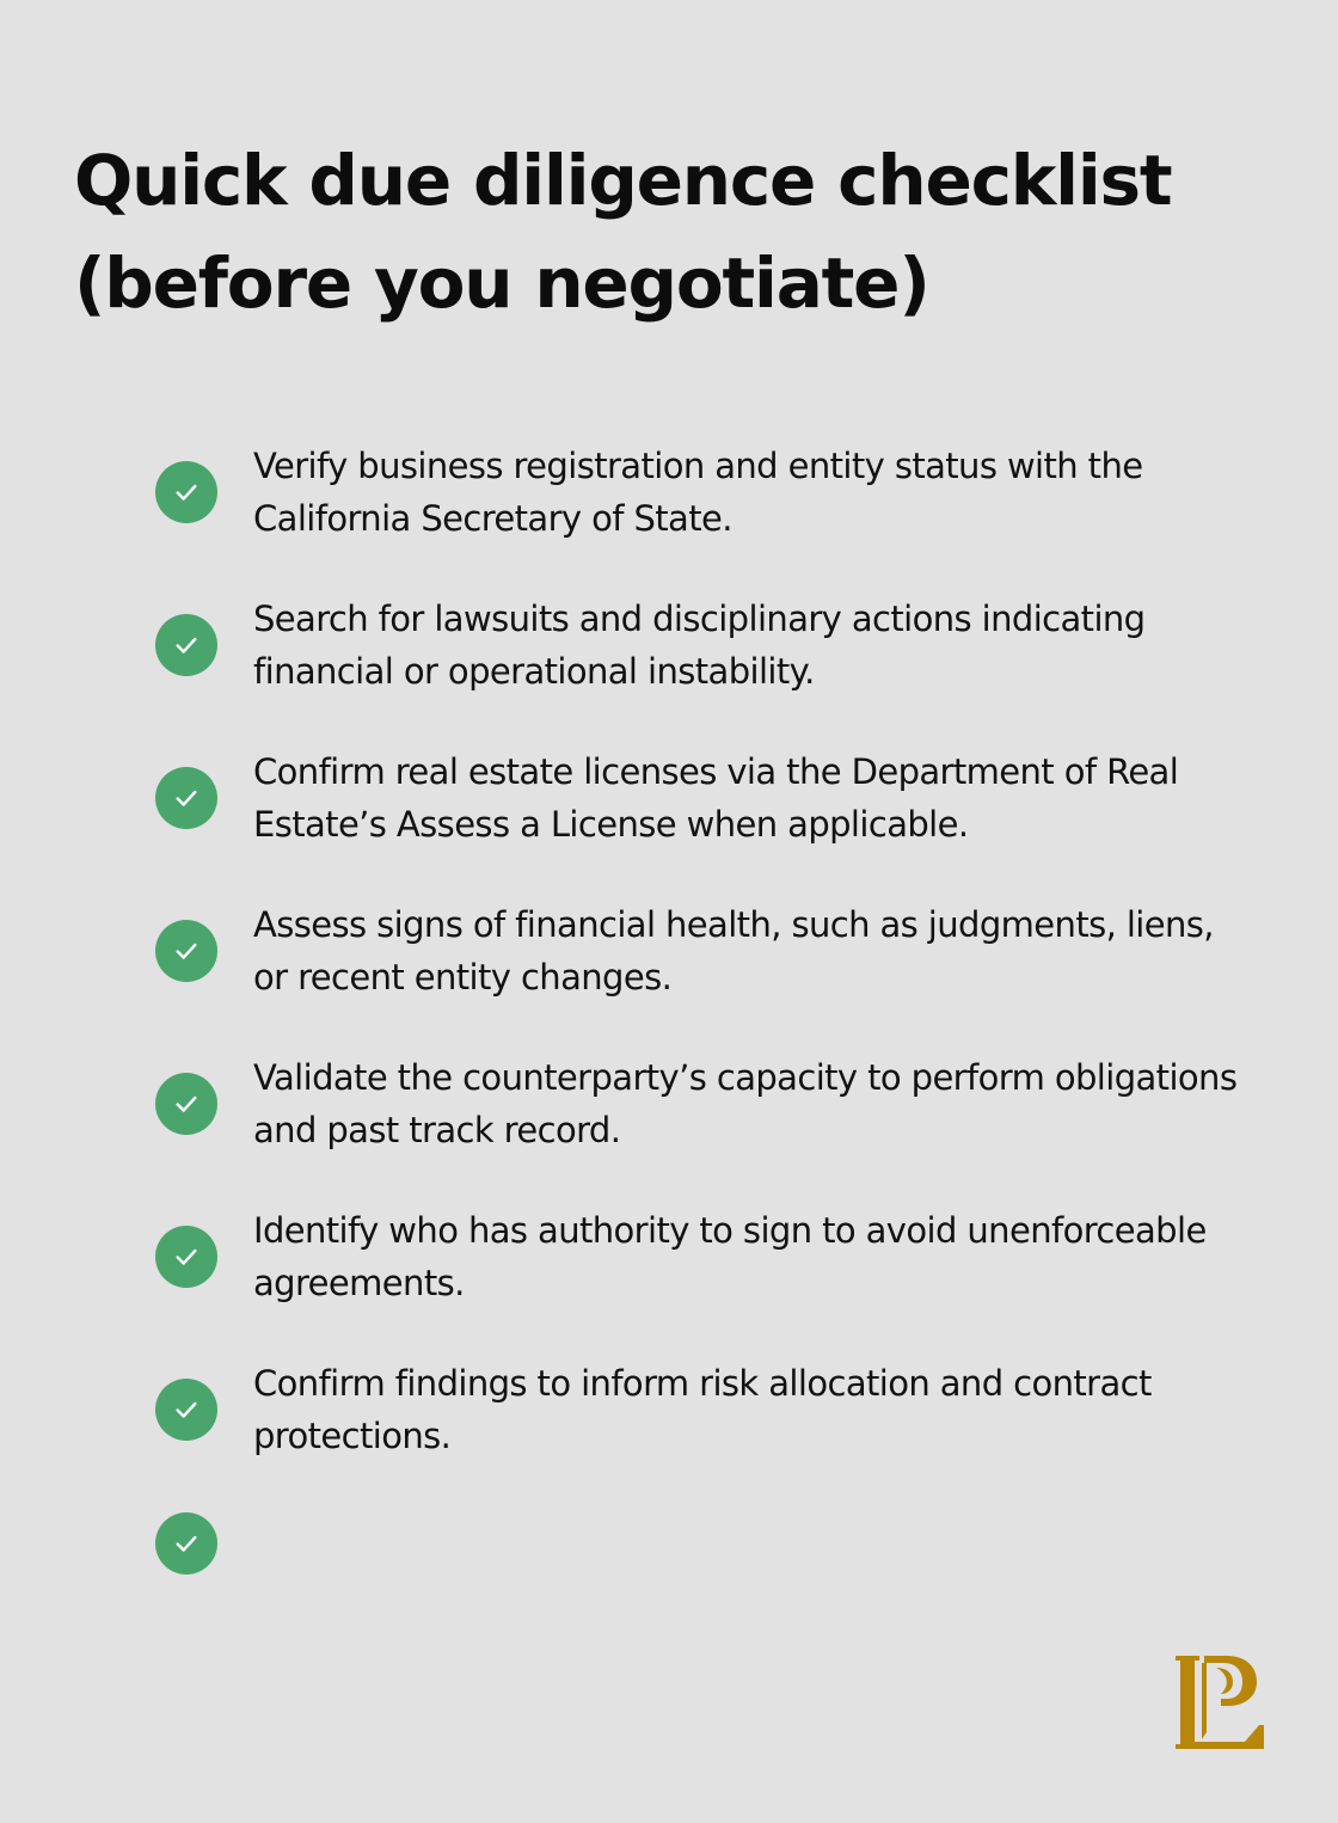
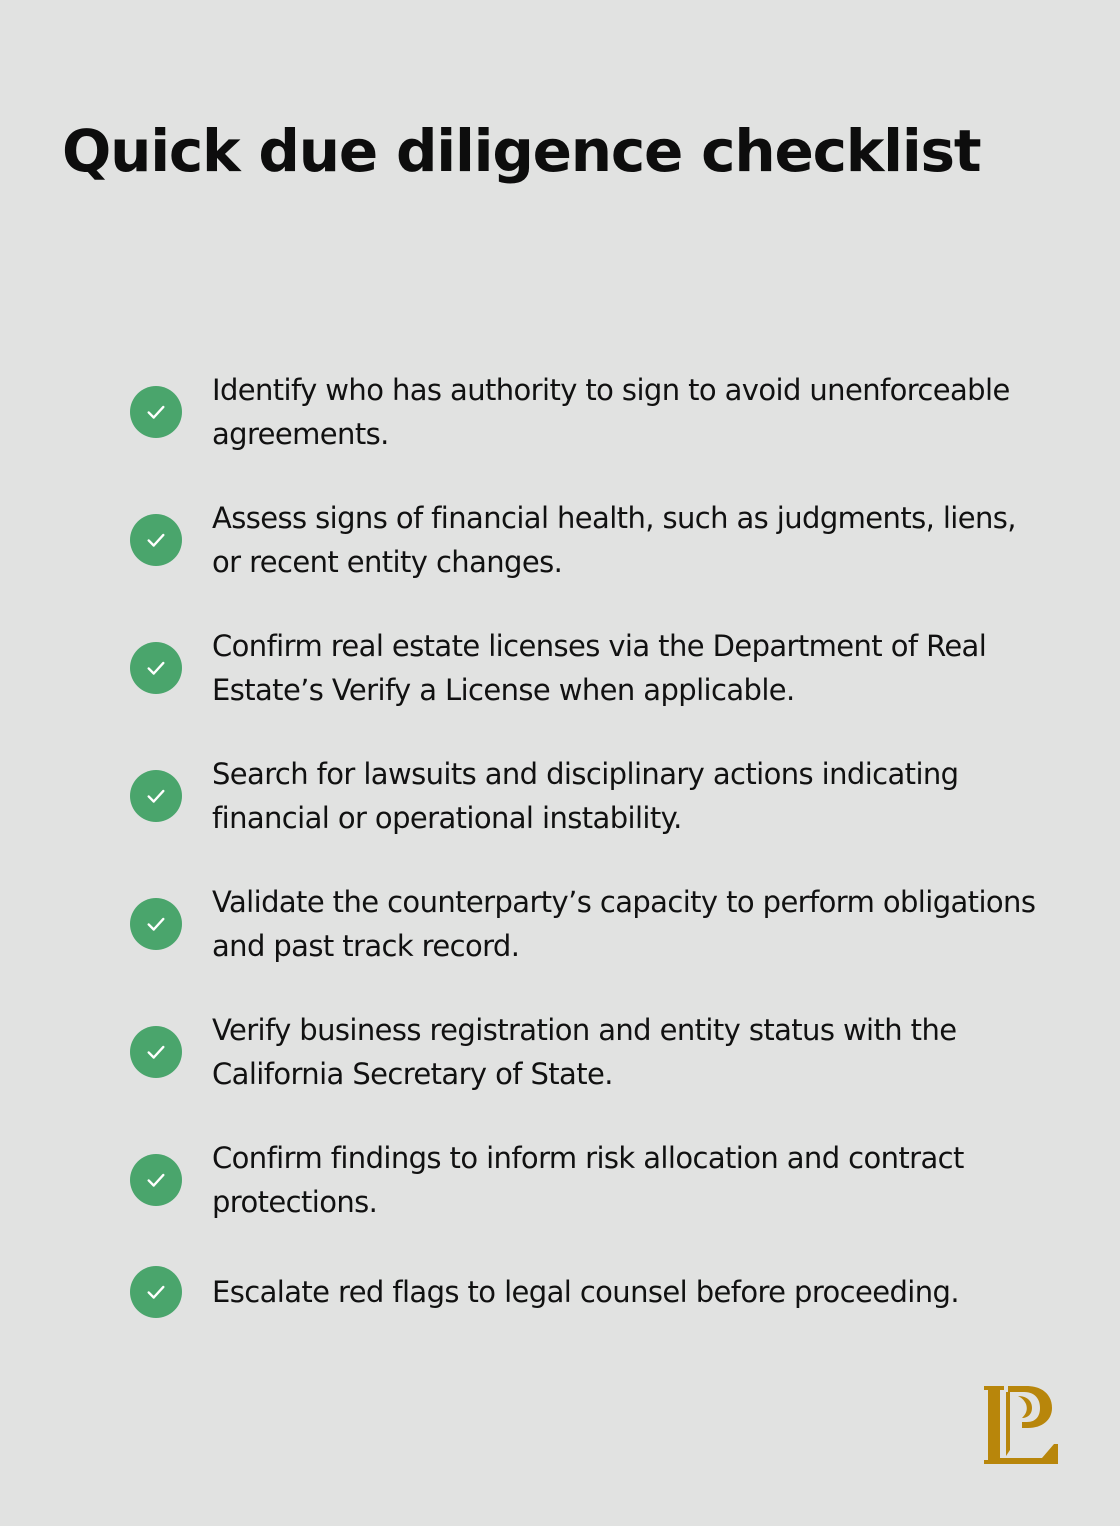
  Quick due diligence checklist
- (before you negotiate)
- Verify business registration and entity status with the California Secretary of State.
+ Identify who has authority to sign to avoid unenforceable agreements.
- Search for lawsuits and disciplinary actions indicating financial or operational instability.
+ Assess signs of financial health, such as judgments, liens, or recent entity changes.
- Confirm real estate licenses via the Department of Real Estate’s Assess a License when applicable.
+ Confirm real estate licenses via the Department of Real Estate’s Verify a License when applicable.
- Assess signs of financial health, such as judgments, liens, or recent entity changes.
+ Search for lawsuits and disciplinary actions indicating financial or operational instability.
  Validate the counterparty’s capacity to perform obligations and past track record.
- Identify who has authority to sign to avoid unenforceable agreements.
+ Verify business registration and entity status with the California Secretary of State.
  Confirm findings to inform risk allocation and contract protections.
+ Escalate red flags to legal counsel before proceeding.
